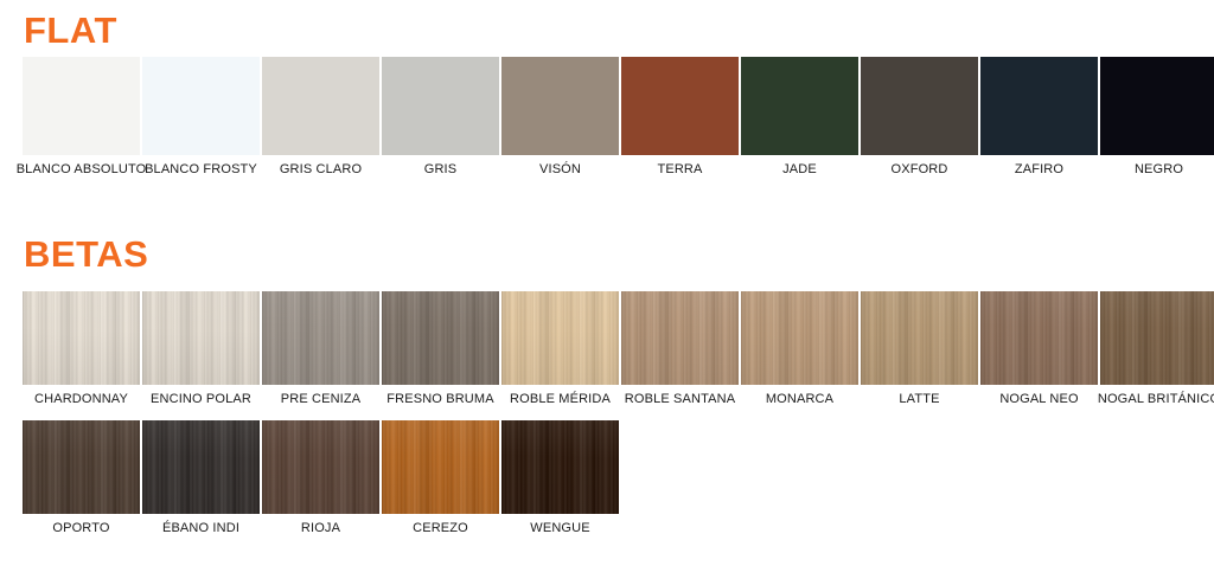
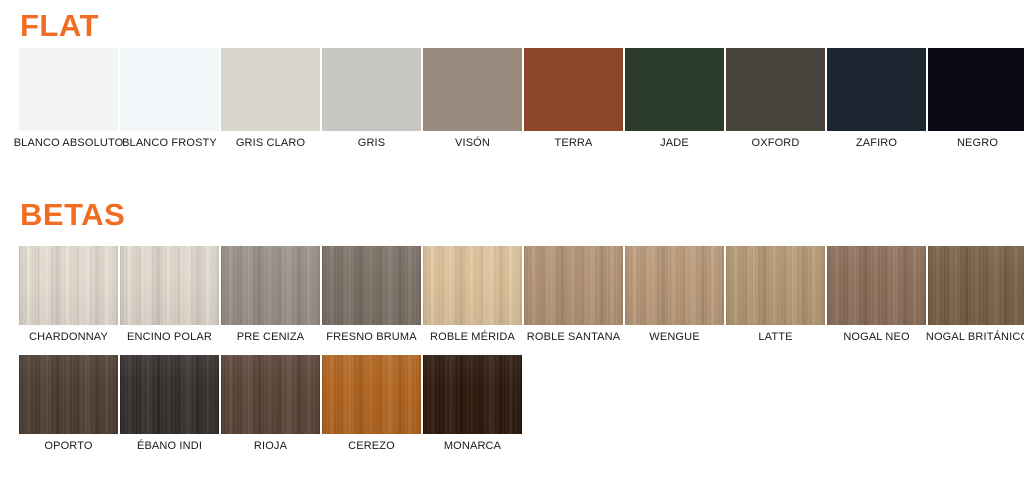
  FLAT
  BLANCO ABSOLUTO
  BLANCO FROSTY
  GRIS CLARO
  GRIS
  VISÓN
  TERRA
  JADE
  OXFORD
  ZAFIRO
  NEGRO
  BETAS
  CHARDONNAY
  ENCINO POLAR
  PRE CENIZA
  FRESNO BRUMA
  ROBLE MÉRIDA
  ROBLE SANTANA
- MONARCA
+ WENGUE
  LATTE
  NOGAL NEO
  NOGAL BRITÁNIC
  OPORTO
  ÉBANO INDI
  RIOJA
  CEREZO
- WENGUE
+ MONARCA
